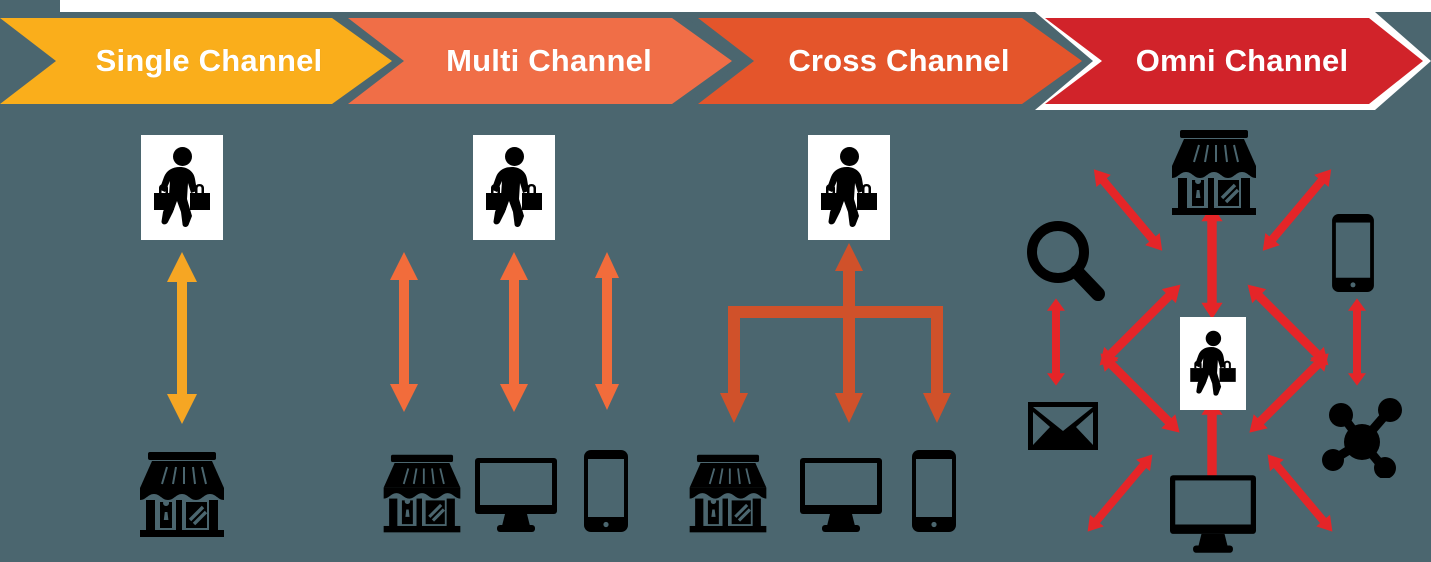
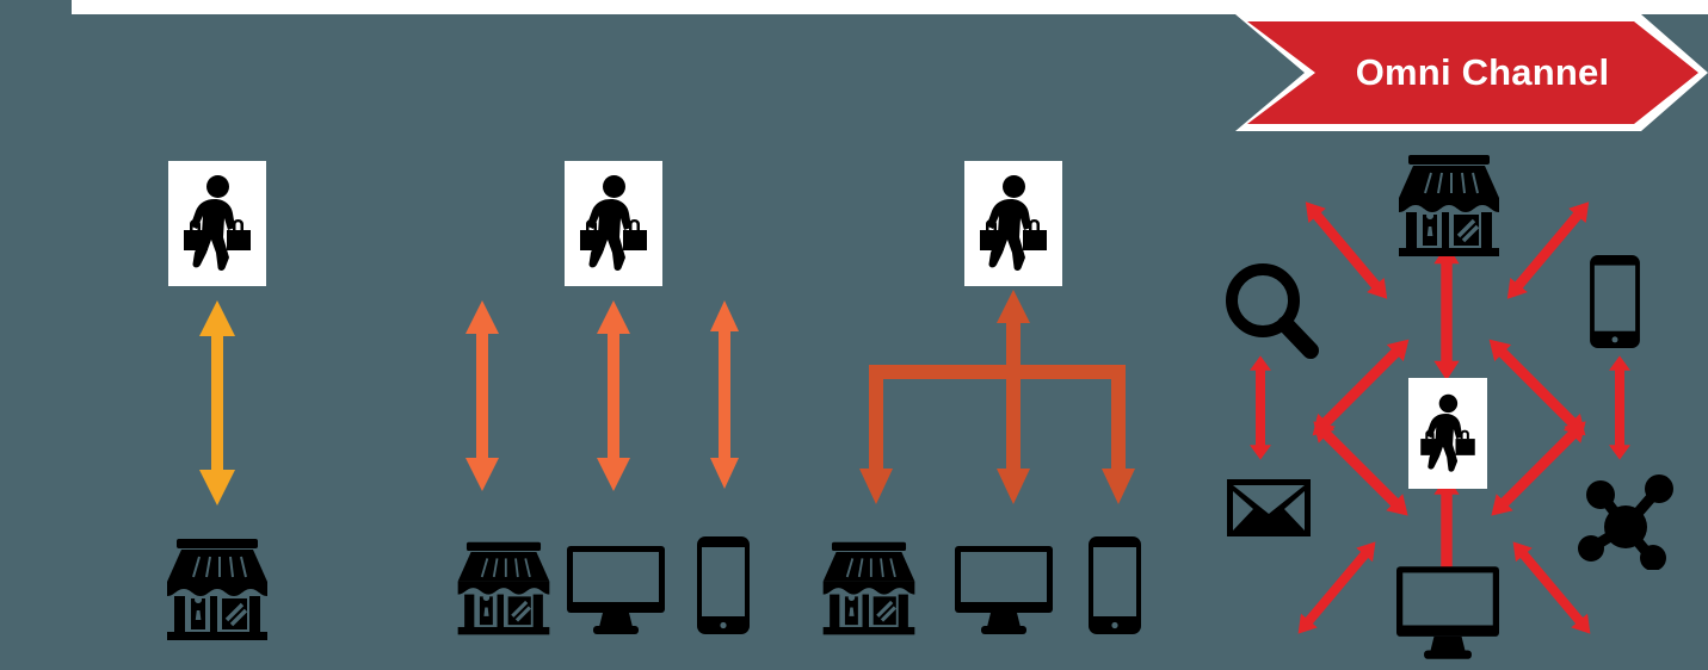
- Single Channel
- Multi Channel
- Cross Channel
  Omni Channel
